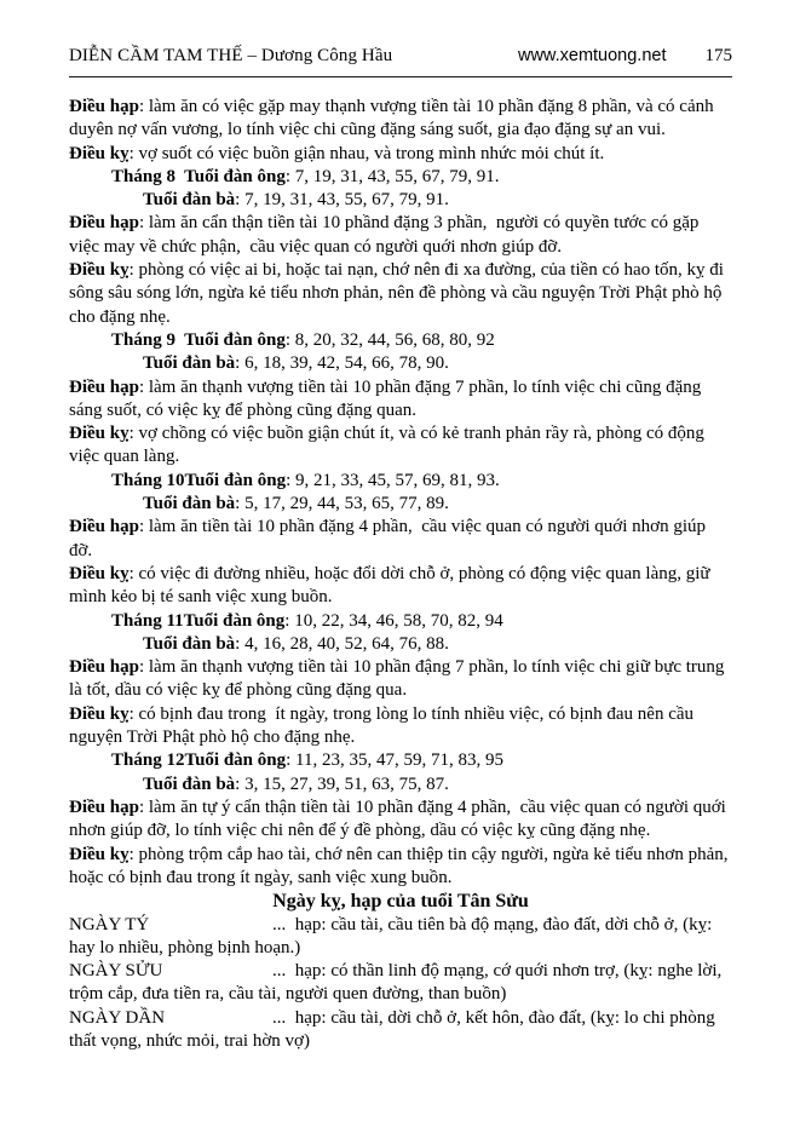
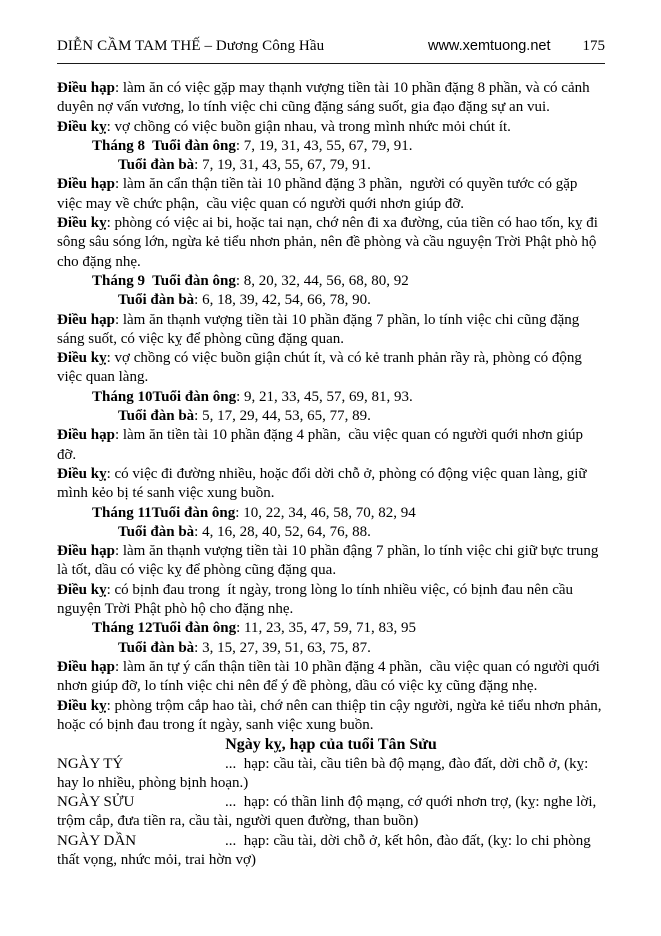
  DIỄN CẦM TAM THẾ – Dương Công Hầu
  www.xemtuong.net
  175
  Điều hạp: làm ăn có việc gặp may thạnh vượng tiền tài 10 phần đặng 8 phần, và có cảnh duyên nợ vấn vương, lo tính việc chi cũng đặng sáng suốt, gia đạo đặng sự an vui.
- Điều kỵ: vợ suốt có việc buồn giận nhau, và trong mình nhức mỏi chút ít.
+ Điều kỵ: vợ chồng có việc buồn giận nhau, và trong mình nhức mỏi chút ít.
  Tháng 8 Tuổi đàn ông: 7, 19, 31, 43, 55, 67, 79, 91.
  Tuổi đàn bà: 7, 19, 31, 43, 55, 67, 79, 91.
  Điều hạp: làm ăn cẩn thận tiền tài 10 phầnd đặng 3 phần, người có quyền tước có gặp việc may về chức phận, cầu việc quan có người quới nhơn giúp đỡ.
  Điều kỵ: phòng có việc ai bi, hoặc tai nạn, chớ nên đi xa đường, của tiền có hao tốn, kỵ đi sông sâu sóng lớn, ngừa kẻ tiểu nhơn phản, nên đề phòng và cầu nguyện Trời Phật phò hộ cho đặng nhẹ.
  Tháng 9 Tuổi đàn ông: 8, 20, 32, 44, 56, 68, 80, 92
  Tuổi đàn bà: 6, 18, 39, 42, 54, 66, 78, 90.
  Điều hạp: làm ăn thạnh vượng tiền tài 10 phần đặng 7 phần, lo tính việc chi cũng đặng sáng suốt, có việc kỵ để phòng cũng đặng quan.
  Điều kỵ: vợ chồng có việc buồn giận chút ít, và có kẻ tranh phản rầy rà, phòng có động việc quan làng.
  Tháng 10Tuổi đàn ông: 9, 21, 33, 45, 57, 69, 81, 93.
  Tuổi đàn bà: 5, 17, 29, 44, 53, 65, 77, 89.
  Điều hạp: làm ăn tiền tài 10 phần đặng 4 phần, cầu việc quan có người quới nhơn giúp đỡ.
  Điều kỵ: có việc đi đường nhiều, hoặc đổi dời chỗ ở, phòng có động việc quan làng, giữ mình kẻo bị té sanh việc xung buồn.
  Tháng 11Tuổi đàn ông: 10, 22, 34, 46, 58, 70, 82, 94
  Tuổi đàn bà: 4, 16, 28, 40, 52, 64, 76, 88.
  Điều hạp: làm ăn thạnh vượng tiền tài 10 phần đậng 7 phần, lo tính việc chi giữ bực trung là tốt, dầu có việc kỵ để phòng cũng đặng qua.
  Điều kỵ: có bịnh đau trong ít ngày, trong lòng lo tính nhiều việc, có bịnh đau nên cầu nguyện Trời Phật phò hộ cho đặng nhẹ.
  Tháng 12Tuổi đàn ông: 11, 23, 35, 47, 59, 71, 83, 95
  Tuổi đàn bà: 3, 15, 27, 39, 51, 63, 75, 87.
  Điều hạp: làm ăn tự ý cẩn thận tiền tài 10 phần đặng 4 phần, cầu việc quan có người quới nhơn giúp đỡ, lo tính việc chi nên để ý đề phòng, dầu có việc kỵ cũng đặng nhẹ.
  Điều kỵ: phòng trộm cắp hao tài, chớ nên can thiệp tin cậy người, ngừa kẻ tiểu nhơn phản, hoặc có bịnh đau trong ít ngày, sanh việc xung buồn.
  Ngày kỵ, hạp của tuổi Tân Sửu
  NGÀY TÝ ... hạp: cầu tài, cầu tiên bà độ mạng, đào đất, dời chỗ ở, (kỵ: hay lo nhiều, phòng bịnh hoạn.)
  NGÀY SỬU ... hạp: có thần linh độ mạng, cớ quới nhơn trợ, (kỵ: nghe lời, trộm cắp, đưa tiền ra, cầu tài, người quen đường, than buồn)
  NGÀY DẦN ... hạp: cầu tài, dời chỗ ở, kết hôn, đào đất, (kỵ: lo chi phòng thất vọng, nhức mỏi, trai hờn vợ)
